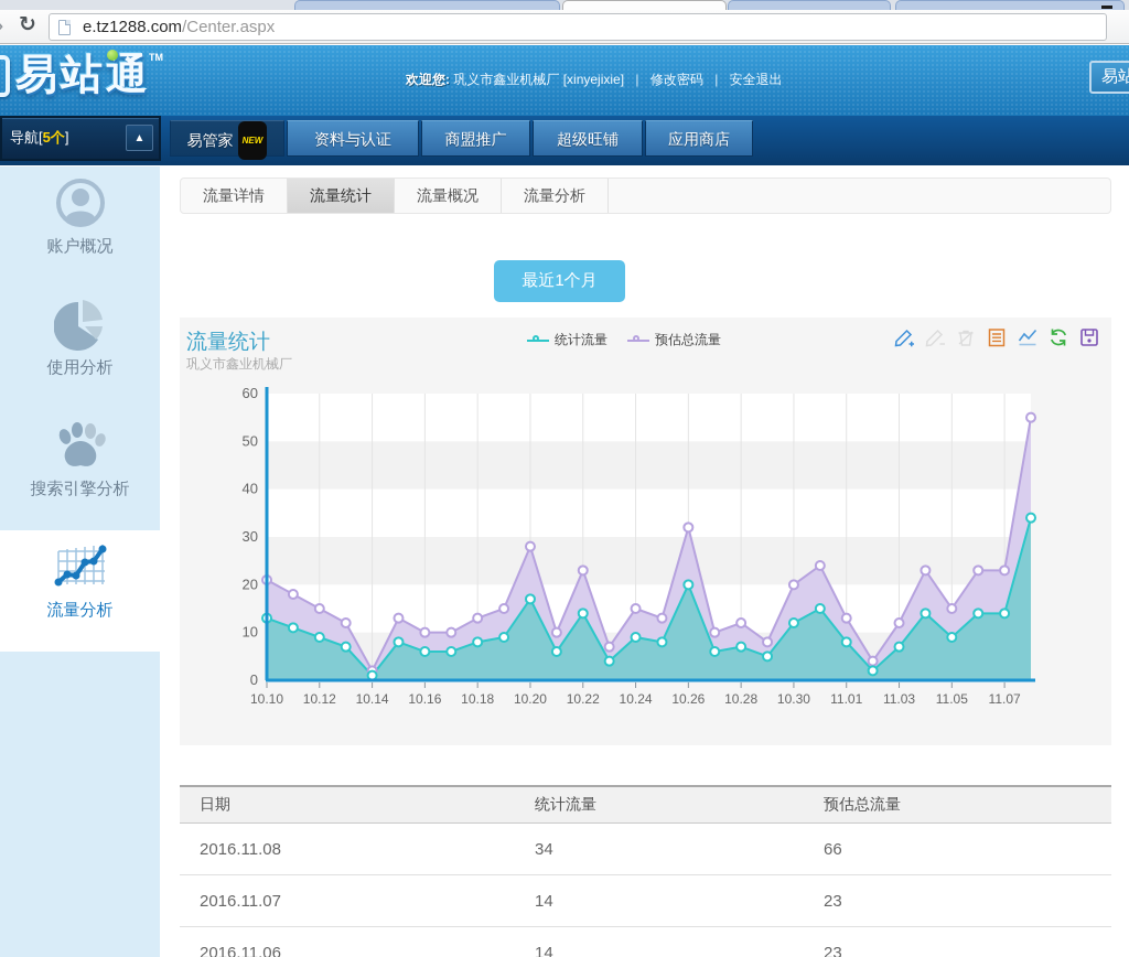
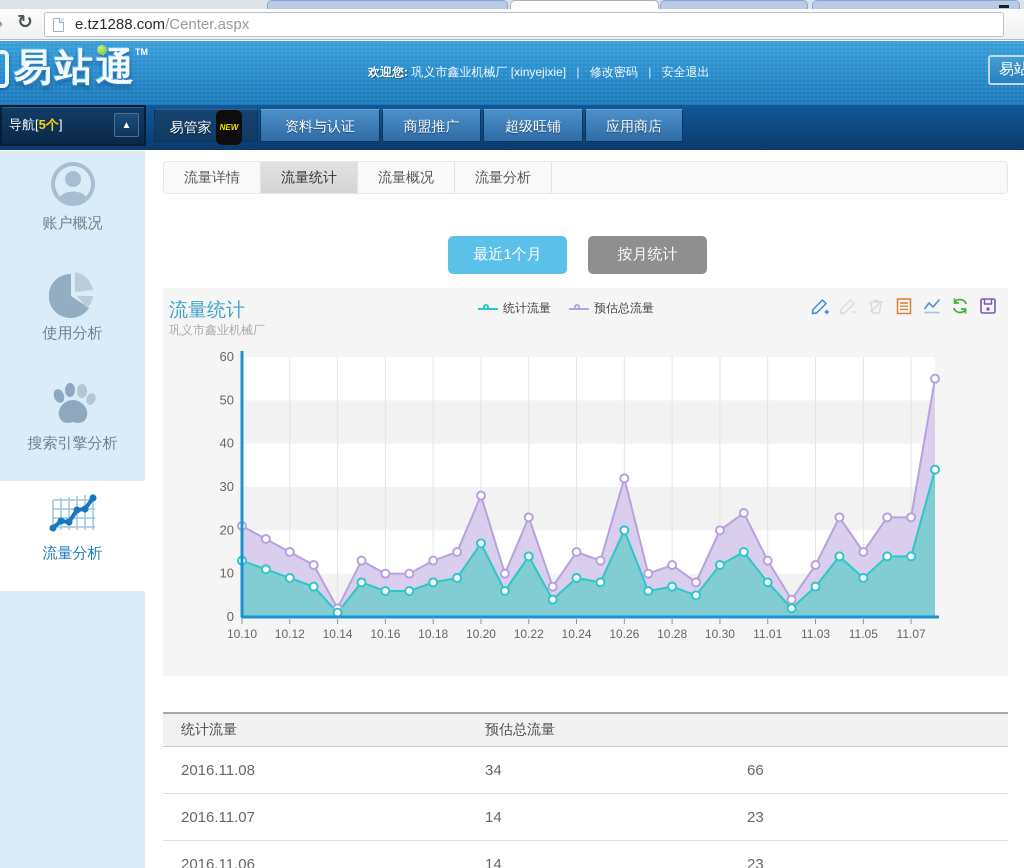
  ↻
  e.tz1288.com
  /Center.aspx
  易站通
  TM
  欢迎您: 巩义市鑫业机械厂 [xinyejixie] | 修改密码 | 安全退出
  易站
  导航[5个]
  ▲
  易管家 NEW
  资料与认证
  商盟推广
  超级旺铺
  应用商店
  账户概况
  使用分析
  搜索引擎分析
  流量分析
  流量详情
  流量统计
  流量概况
  流量分析
  最近1个月
+ 按月统计
  0
  10
  20
  30
  40
  50
  60
  10.10
  10.12
  10.14
  10.16
  10.18
  10.20
  10.22
  10.24
  10.26
  10.28
  10.30
  11.01
  11.03
  11.05
  11.07
  流量统计
  巩义市鑫业机械厂
  统计流量
  预估总流量
- 日期
  统计流量
  预估总流量
  2016.11.08
  34
  66
  2016.11.07
  14
  23
  2016.11.06
  14
  23
